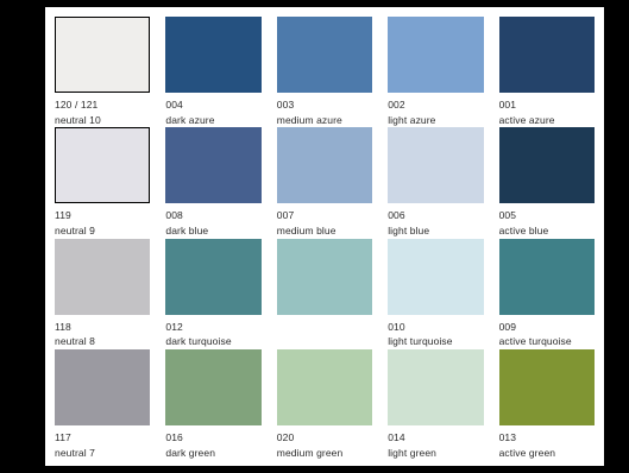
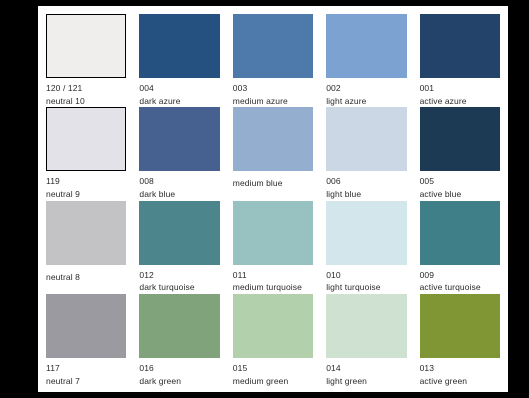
  120 / 121
  neutral 10
  004
  dark azure
  003
  medium azure
  002
  light azure
  001
  active azure
  119
  neutral 9
  008
  dark blue
- 007
  medium blue
  006
  light blue
  005
  active blue
- 118
  neutral 8
  012
  dark turquoise
+ 011
+ medium turquoise
  010
  light turquoise
  009
  active turquoise
  117
  neutral 7
  016
  dark green
- 020
+ 015
  medium green
  014
  light green
  013
  active green
